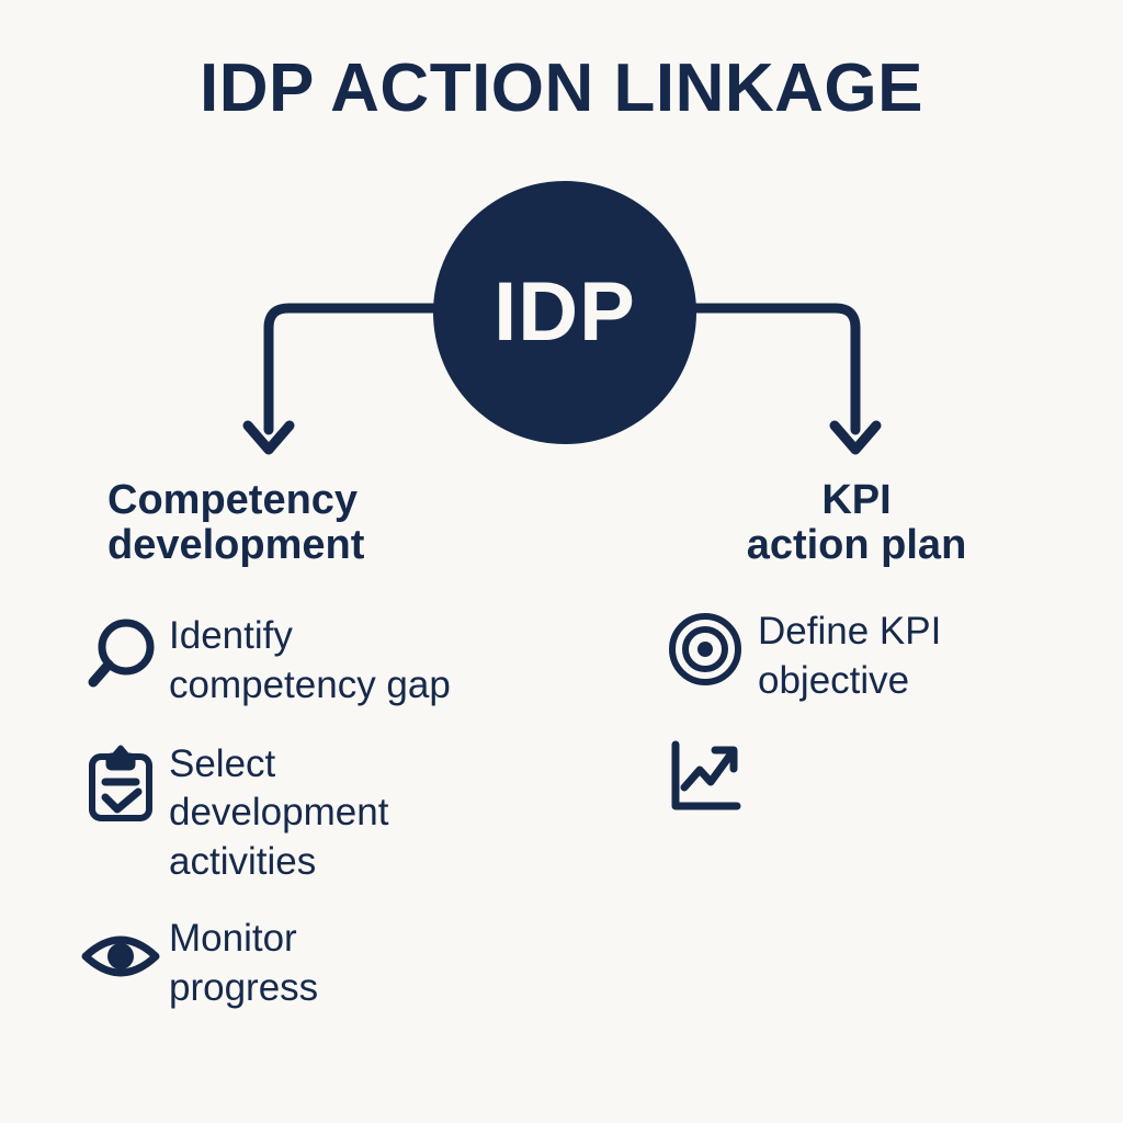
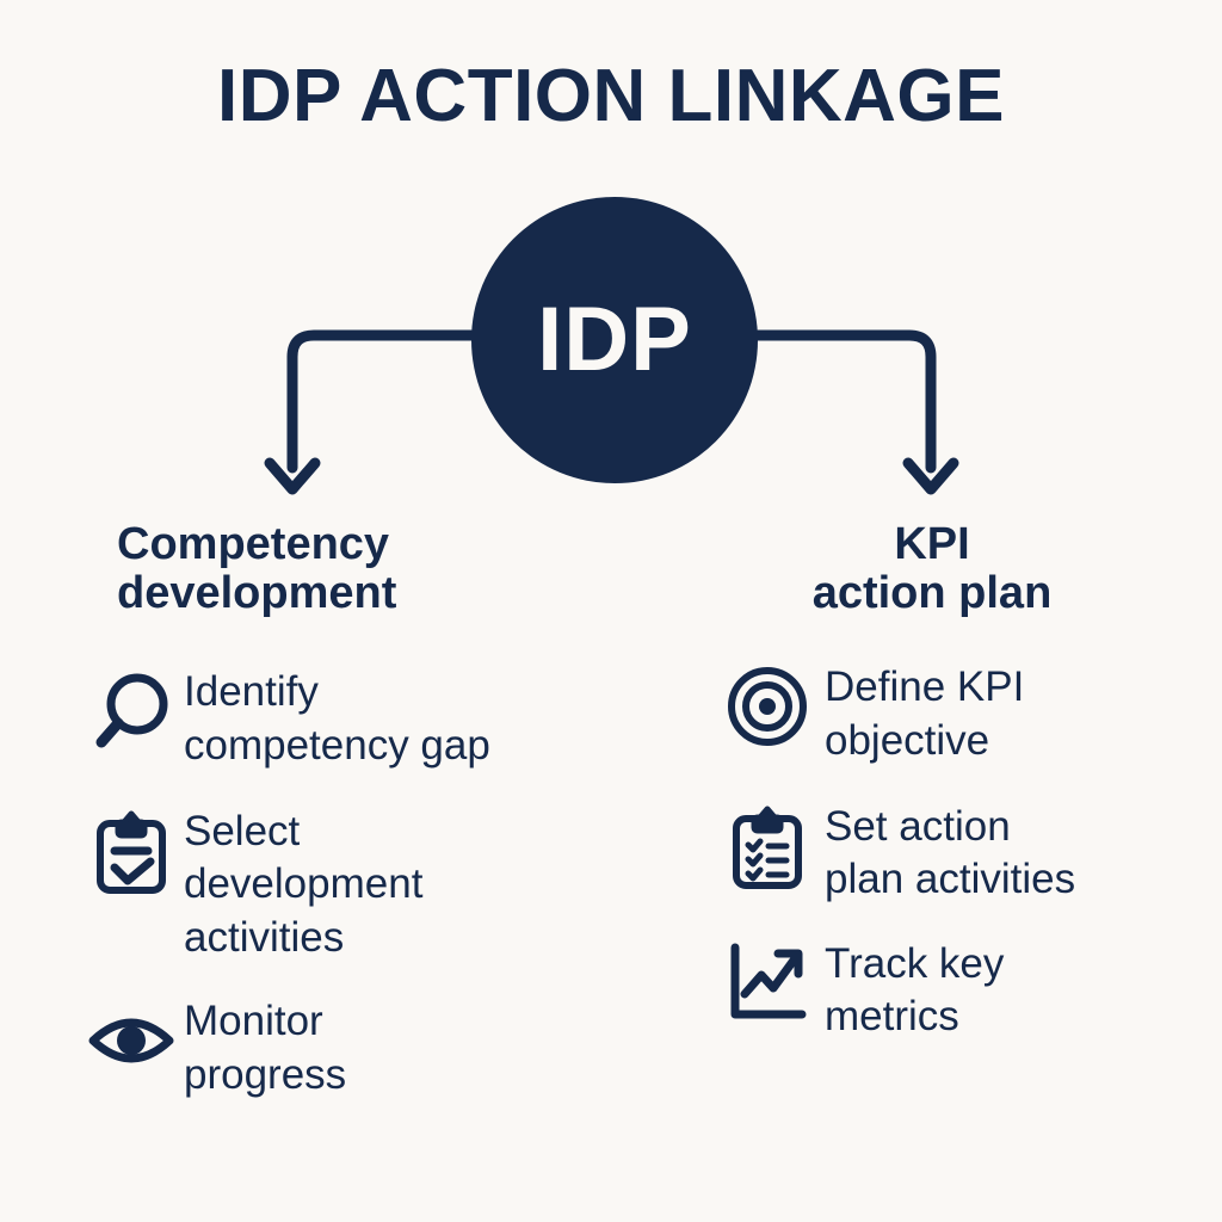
  IDP ACTION LINKAGE
  IDP
  Competency
  development
  Identify
  competency gap
  Select
  development
  activities
  Monitor
  progress
  KPI
  action plan
  Define KPI
  objective
+ Set action
+ plan activities
+ Track key
+ metrics
